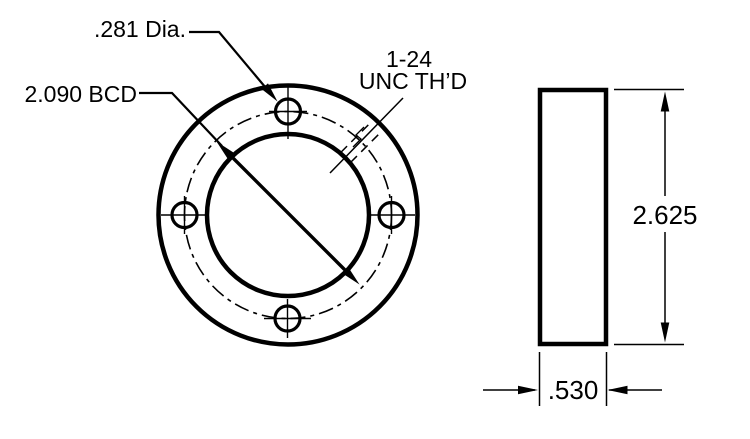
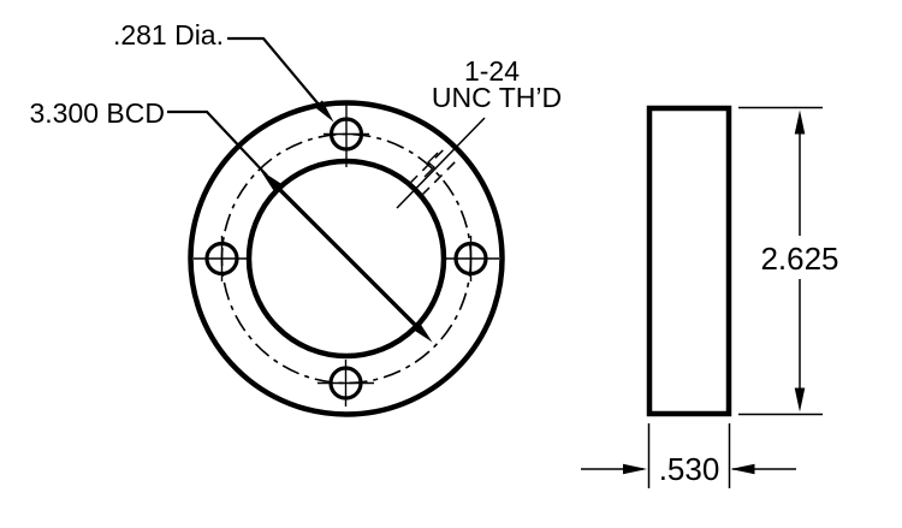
  .281 Dia.
- 2.090 BCD
+ 3.300 BCD
  1-24
  UNC TH’D
  2.625
  .530
